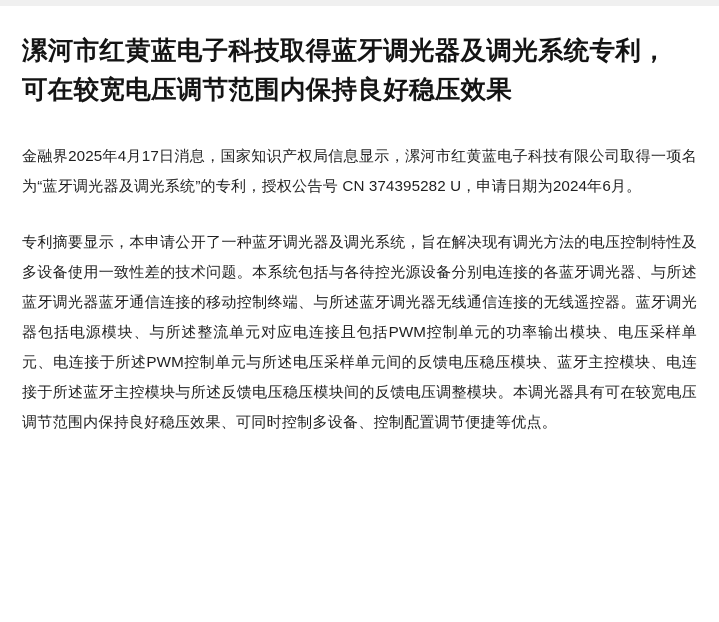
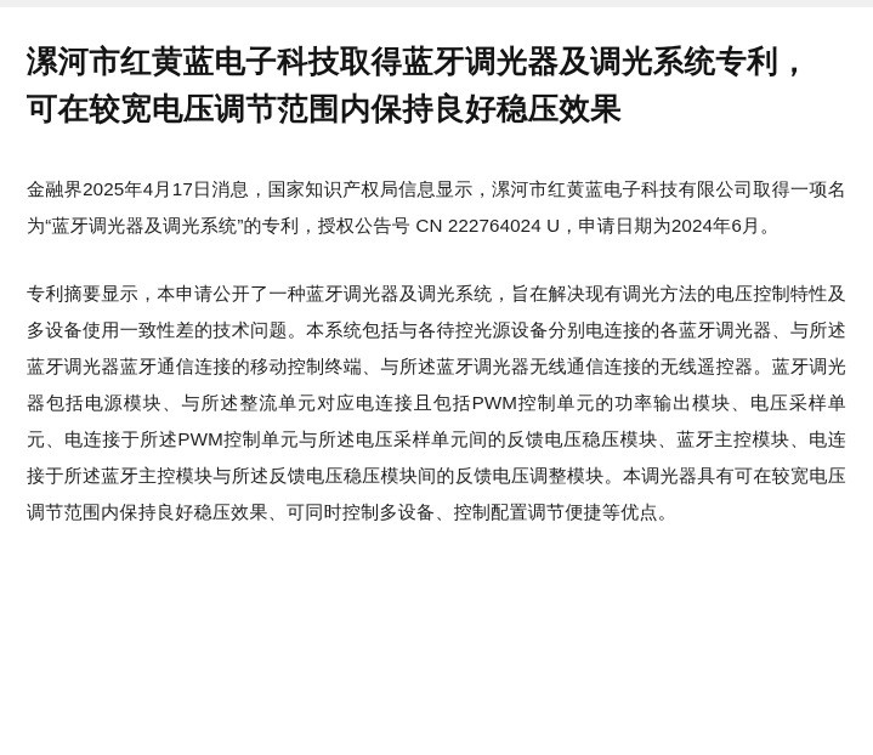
  漯河市红黄蓝电子科技取得蓝牙调光器及调光系统专利，可在较宽电压调节范围内保持良好稳压效果
- 金融界2025年4月17日消息，国家知识产权局信息显示，漯河市红黄蓝电子科技有限公司取得一项名为“蓝牙调光器及调光系统”的专利，授权公告号 CN 374395282 U，申请日期为2024年6月。
+ 金融界2025年4月17日消息，国家知识产权局信息显示，漯河市红黄蓝电子科技有限公司取得一项名为“蓝牙调光器及调光系统”的专利，授权公告号 CN 222764024 U，申请日期为2024年6月。
  专利摘要显示，本申请公开了一种蓝牙调光器及调光系统，旨在解决现有调光方法的电压控制特性及多设备使用一致性差的技术问题。本系统包括与各待控光源设备分别电连接的各蓝牙调光器、与所述蓝牙调光器蓝牙通信连接的移动控制终端、与所述蓝牙调光器无线通信连接的无线遥控器。蓝牙调光器包括电源模块、与所述整流单元对应电连接且包括PWM控制单元的功率输出模块、电压采样单元、电连接于所述PWM控制单元与所述电压采样单元间的反馈电压稳压模块、蓝牙主控模块、电连接于所述蓝牙主控模块与所述反馈电压稳压模块间的反馈电压调整模块。本调光器具有可在较宽电压调节范围内保持良好稳压效果、可同时控制多设备、控制配置调节便捷等优点。
